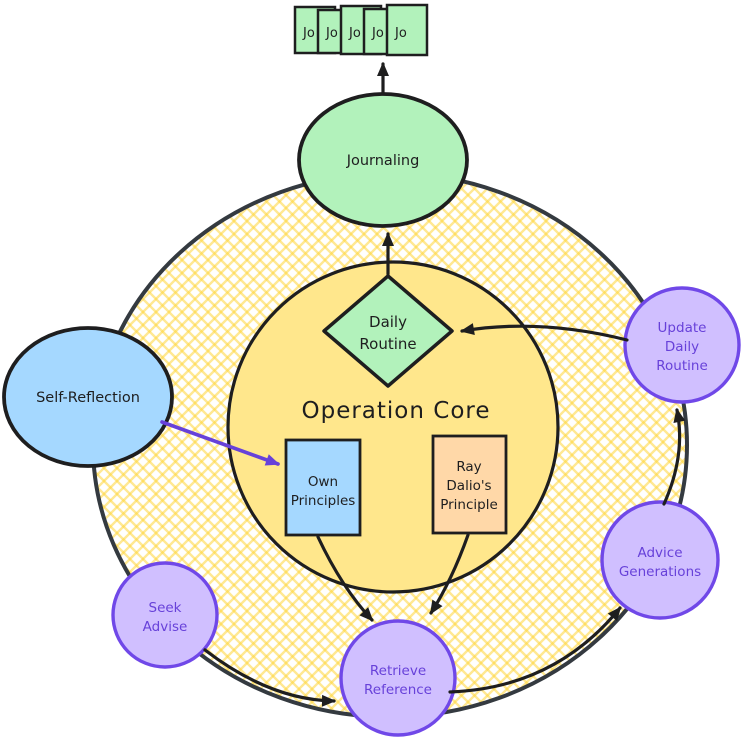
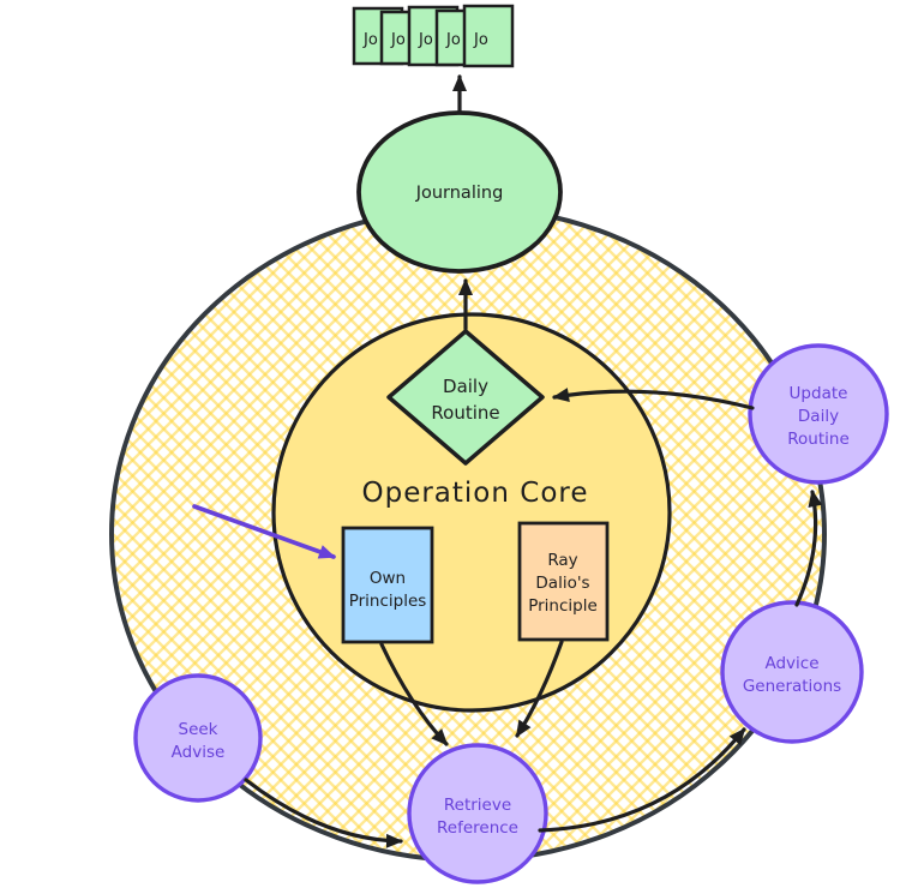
  Operation Core
  Daily
  Routine
  Own
  Principles
  Ray
  Dalio's
  Principle
  Journaling
- Self-Reflection
  Update
  Daily
  Routine
  Advice
  Generations
  Retrieve
  Reference
  Seek
  Advise
  Jo
  Jo
  Jo
  Jo
  Jo
